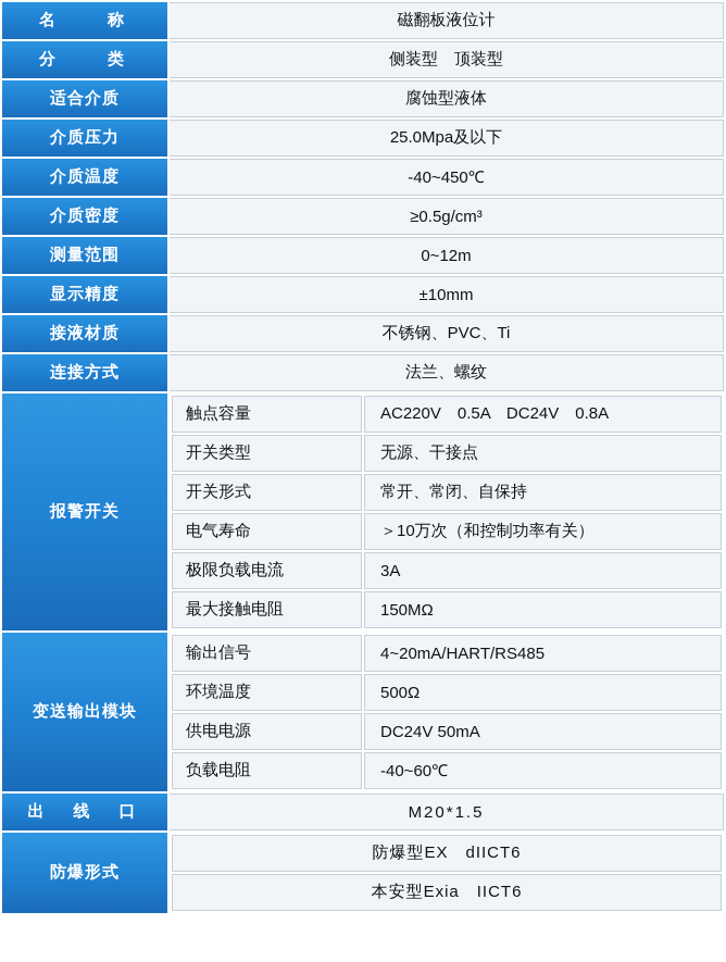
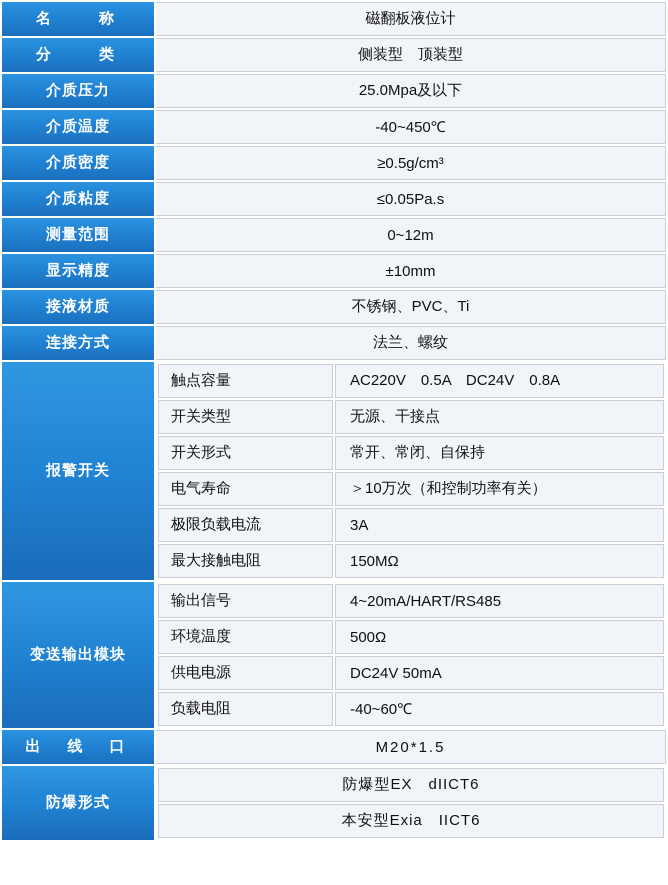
  名 称	磁翻板液位计
  分 类	侧装型 顶装型
- 适合介质	腐蚀型液体
  介质压力	25.0Mpa及以下
  介质温度	-40~450℃
  介质密度	≥0.5g/cm³
+ 介质粘度	≤0.05Pa.s
  测量范围	0~12m
  显示精度	±10mm
  接液材质	不锈钢、PVC、Ti
  连接方式	法兰、螺纹
  报警开关
  触点容量	AC220V 0.5A DC24V 0.8A
  开关类型	无源、干接点
  开关形式	常开、常闭、自保持
  电气寿命	＞10万次（和控制功率有关）
  极限负载电流	3A
  最大接触电阻	150MΩ
  变送输出模块
  输出信号	4~20mA/HART/RS485
  环境温度	500Ω
  供电电源	DC24V 50mA
  负载电阻	-40~60℃
  出 线 口	M20*1.5
  防爆形式
  防爆型EX dIICT6
  本安型Exia IICT6
